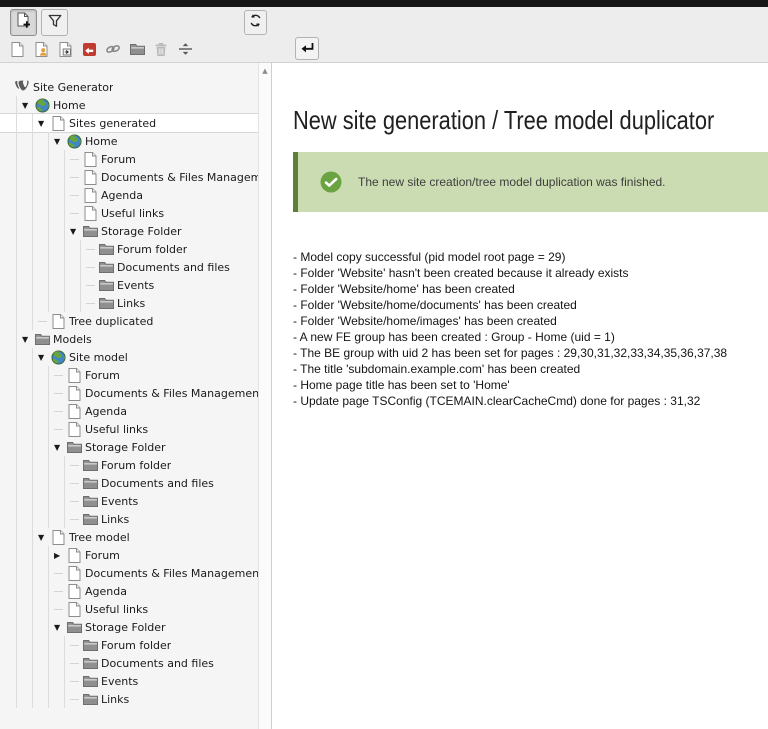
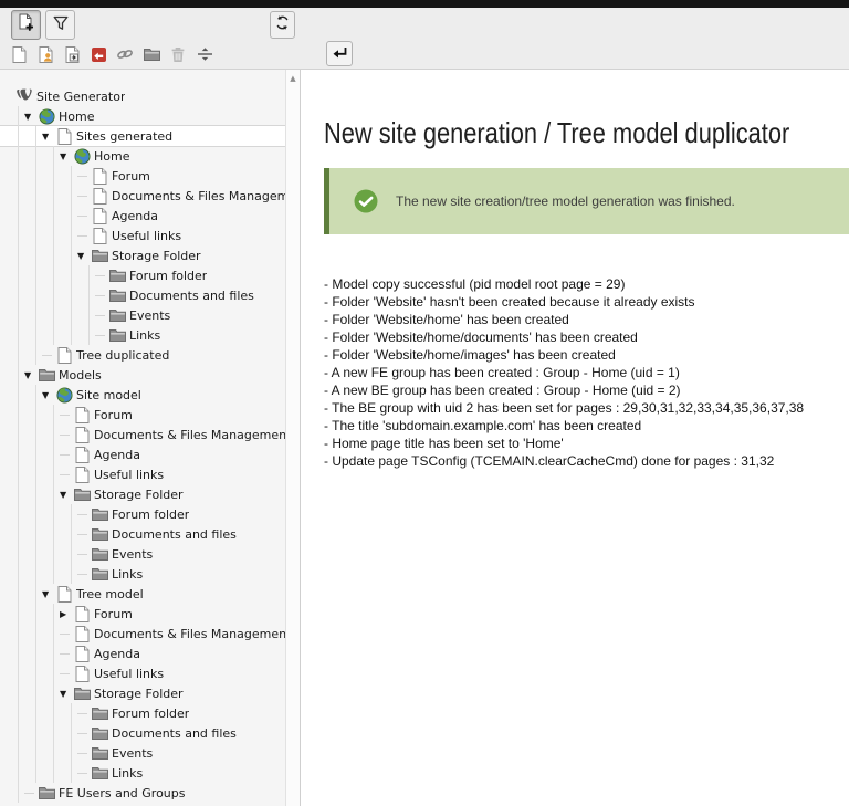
  Site Generator
  ▼
  Home
  ▼
  Sites generated
  ▼
  Home
  Forum
  Documents & Files Managem
  Agenda
  Useful links
  ▼
  Storage Folder
  Forum folder
  Documents and files
  Events
  Links
  Tree duplicated
  ▼
  Models
  ▼
  Site model
  Forum
  Documents & Files Managemen
  Agenda
  Useful links
  ▼
  Storage Folder
  Forum folder
  Documents and files
  Events
  Links
  ▼
  Tree model
  ▶
  Forum
  Documents & Files Managemen
  Agenda
  Useful links
  ▼
  Storage Folder
  Forum folder
  Documents and files
  Events
  Links
+ FE Users and Groups
  ▲
  New site generation / Tree model duplicator
- The new site creation/tree model duplication was finished.
+ The new site creation/tree model generation was finished.
  - Model copy successful (pid model root page = 29)
  - Folder 'Website' hasn't been created because it already exists
  - Folder 'Website/home' has been created
  - Folder 'Website/home/documents' has been created
  - Folder 'Website/home/images' has been created
  - A new FE group has been created : Group - Home (uid = 1)
+ - A new BE group has been created : Group - Home (uid = 2)
  - The BE group with uid 2 has been set for pages : 29,30,31,32,33,34,35,36,37,38
  - The title 'subdomain.example.com' has been created
  - Home page title has been set to 'Home'
  - Update page TSConfig (TCEMAIN.clearCacheCmd) done for pages : 31,32
